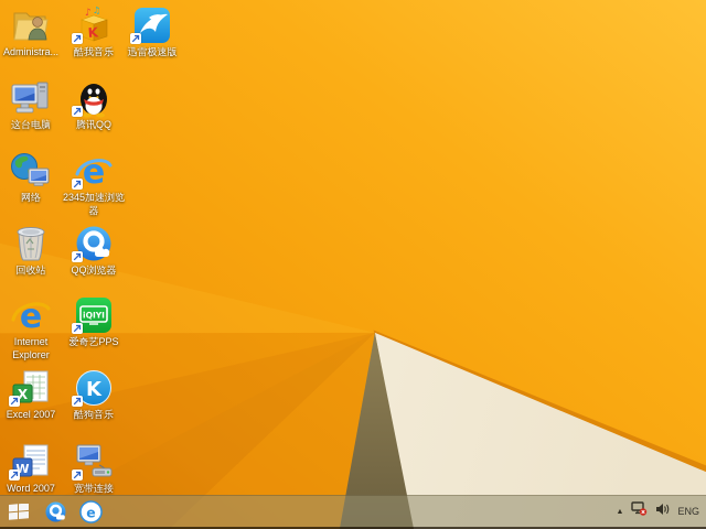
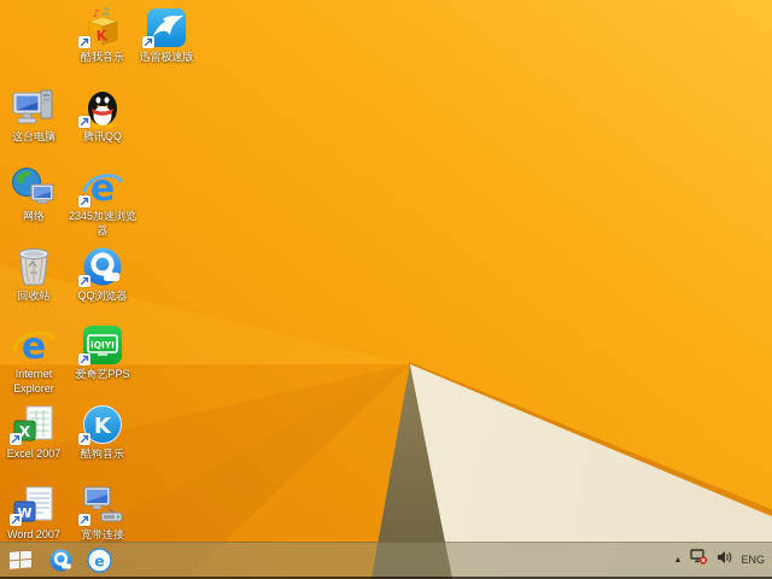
- Administra...
  这台电脑
  网络
  回收站
  e
  Internet Explorer
  X
  Excel 2007
  W
  Word 2007
  ♪
  ♫
  酷我音乐
  腾讯QQ
  e
  2345加速浏览器
  QQ浏览器
  iQIYI
  爱奇艺PPS
  K
  酷狗音乐
  宽带连接
  迅雷极速版
  e
  ENG
